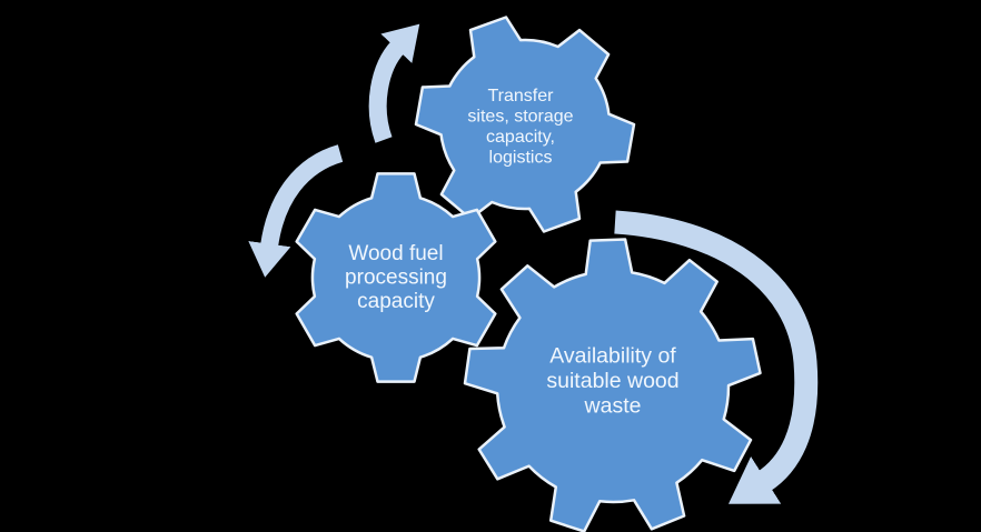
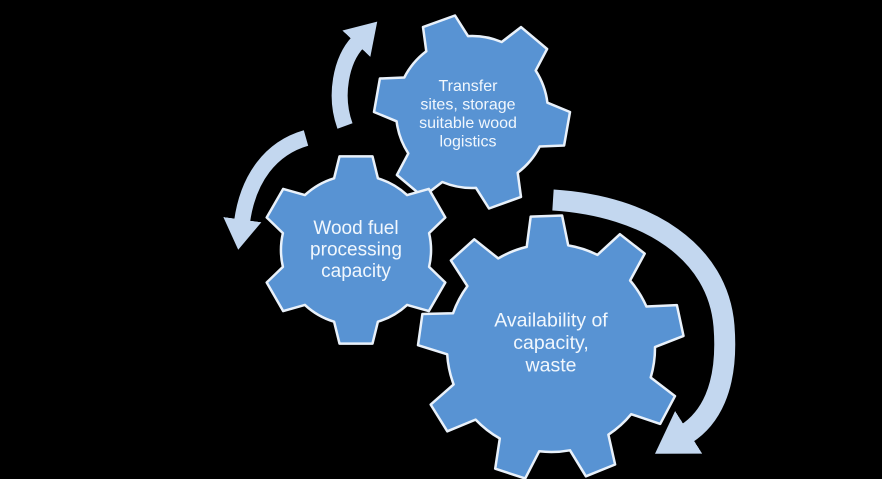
- Transfer sites, storage capacity, logistics
+ Transfer sites, storage suitable wood logistics
  Wood fuel processing capacity
- Availability of suitable wood waste
+ Availability of capacity, waste
